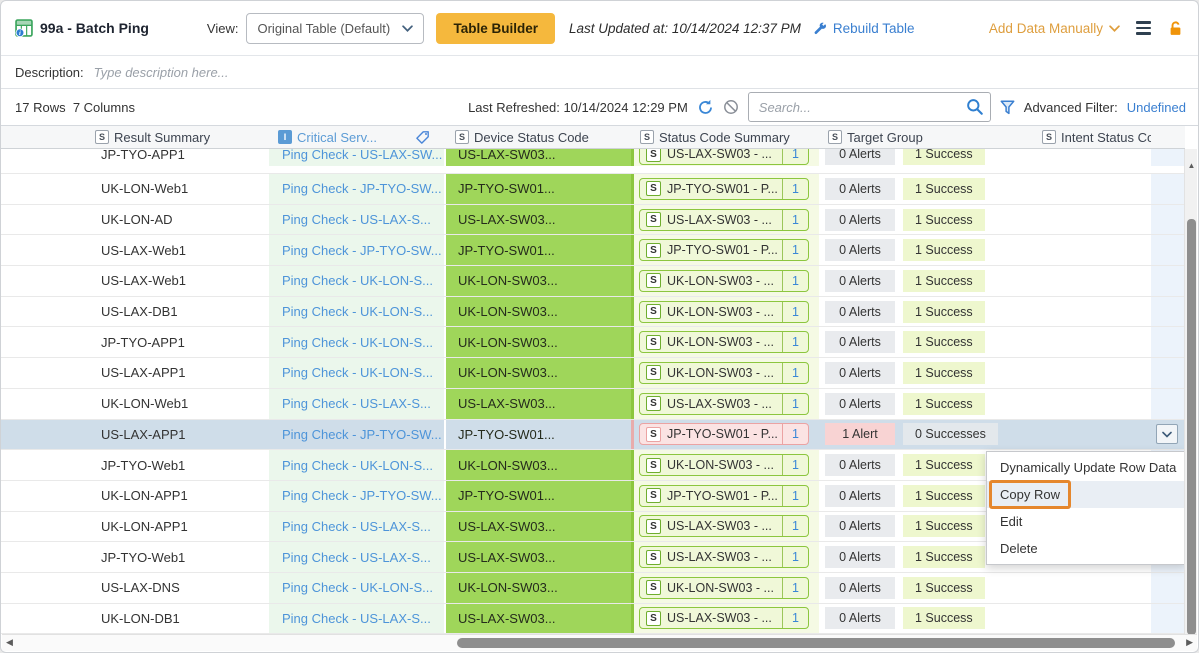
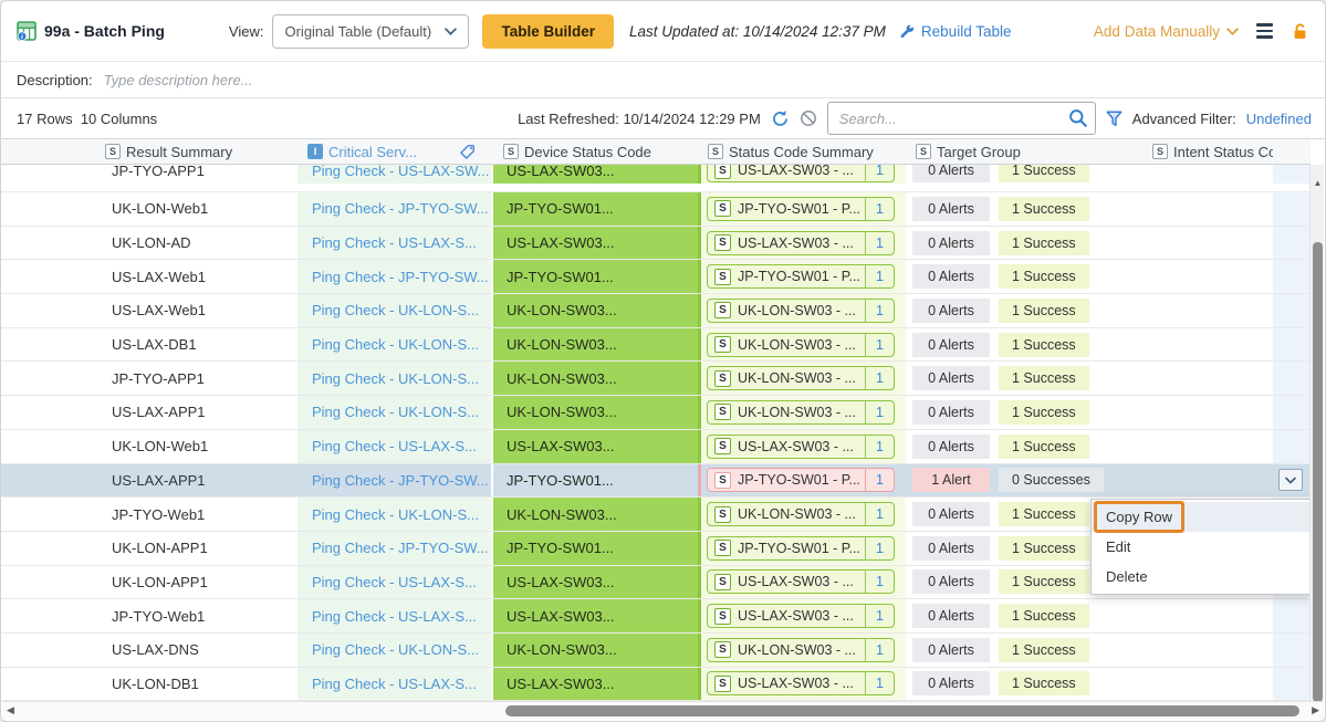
  99a - Batch Ping
  View:
  Original Table (Default)
  Table Builder
  Last Updated at: 10/14/2024 12:37 PM
  Rebuild Table
  Add Data Manually
  Description:
  Type description here...
- 17 Rows 7 Columns
+ 17 Rows 10 Columns
  Last Refreshed: 10/14/2024 12:29 PM
  Search...
  Advanced Filter:
  Undefined
  S
  Result Summary
  I
  Critical Serv...
  S
  Device Status Code
  S
  Status Code Summary
  S
  Target Group
  S
  Intent Status Co
  JP-TYO-APP1
  Ping Check - US-LAX-SW...
  US-LAX-SW03...
  S
  US-LAX-SW03 - ...
  1
  0 Alerts
  1 Success
  UK-LON-Web1
  Ping Check - JP-TYO-SW...
  JP-TYO-SW01...
  S
  JP-TYO-SW01 - P...
  1
  0 Alerts
  1 Success
  UK-LON-AD
  Ping Check - US-LAX-S...
  US-LAX-SW03...
  S
  US-LAX-SW03 - ...
  1
  0 Alerts
  1 Success
  US-LAX-Web1
  Ping Check - JP-TYO-SW...
  JP-TYO-SW01...
  S
  JP-TYO-SW01 - P...
  1
  0 Alerts
  1 Success
  US-LAX-Web1
  Ping Check - UK-LON-S...
  UK-LON-SW03...
  S
  UK-LON-SW03 - ...
  1
  0 Alerts
  1 Success
  US-LAX-DB1
  Ping Check - UK-LON-S...
  UK-LON-SW03...
  S
  UK-LON-SW03 - ...
  1
  0 Alerts
  1 Success
  JP-TYO-APP1
  Ping Check - UK-LON-S...
  UK-LON-SW03...
  S
  UK-LON-SW03 - ...
  1
  0 Alerts
  1 Success
  US-LAX-APP1
  Ping Check - UK-LON-S...
  UK-LON-SW03...
  S
  UK-LON-SW03 - ...
  1
  0 Alerts
  1 Success
  UK-LON-Web1
  Ping Check - US-LAX-S...
  US-LAX-SW03...
  S
  US-LAX-SW03 - ...
  1
  0 Alerts
  1 Success
  US-LAX-APP1
  Ping Check - JP-TYO-SW...
  JP-TYO-SW01...
  S
  JP-TYO-SW01 - P...
  1
  1 Alert
  0 Successes
  JP-TYO-Web1
  Ping Check - UK-LON-S...
  UK-LON-SW03...
  S
  UK-LON-SW03 - ...
  1
  0 Alerts
  1 Success
  UK-LON-APP1
  Ping Check - JP-TYO-SW...
  JP-TYO-SW01...
  S
  JP-TYO-SW01 - P...
  1
  0 Alerts
  1 Success
  UK-LON-APP1
  Ping Check - US-LAX-S...
  US-LAX-SW03...
  S
  US-LAX-SW03 - ...
  1
  0 Alerts
  1 Success
  JP-TYO-Web1
  Ping Check - US-LAX-S...
  US-LAX-SW03...
  S
  US-LAX-SW03 - ...
  1
  0 Alerts
  1 Success
  US-LAX-DNS
  Ping Check - UK-LON-S...
  UK-LON-SW03...
  S
  UK-LON-SW03 - ...
  1
  0 Alerts
  1 Success
  UK-LON-DB1
  Ping Check - US-LAX-S...
  US-LAX-SW03...
  S
  US-LAX-SW03 - ...
  1
  0 Alerts
  1 Success
- Dynamically Update Row Data
  Copy Row
  Edit
  Delete
  ▲
  ◀
  ▶
